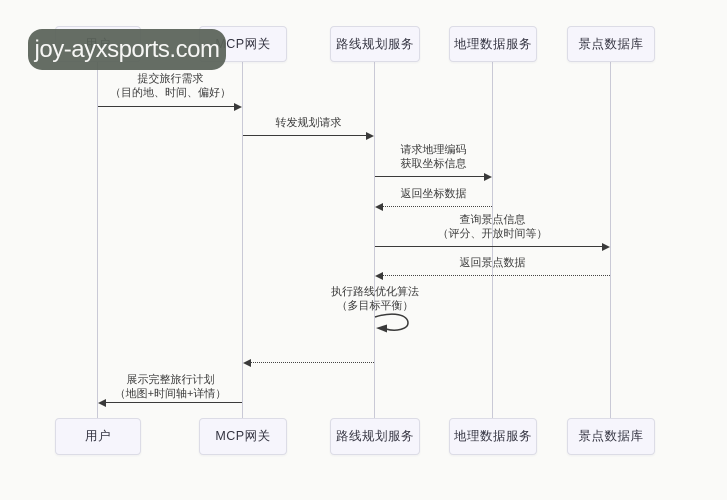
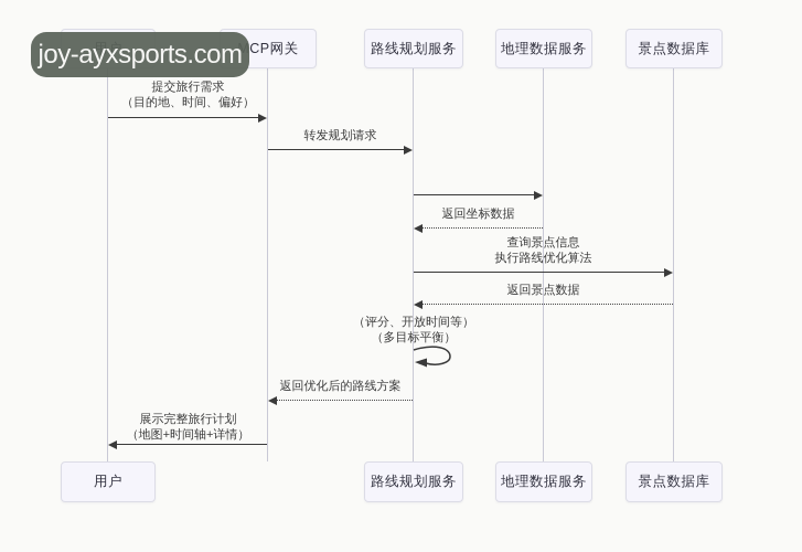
  CP网关
  路线规划服务
  地理数据服务
  景点数据库
  提交旅行需求
  （目的地、时间、偏好）
  转发规划请求
- 请求地理编码
- 获取坐标信息
  返回坐标数据
  查询景点信息
- （评分、开放时间等）
+ 执行路线优化算法
  返回景点数据
- 执行路线优化算法
+ （评分、开放时间等）
  （多目标平衡）
+ 返回优化后的路线方案
  展示完整旅行计划
  （地图+时间轴+详情）
  用户
- MCP网关
  路线规划服务
  地理数据服务
  景点数据库
  joy-ayxsports.com
